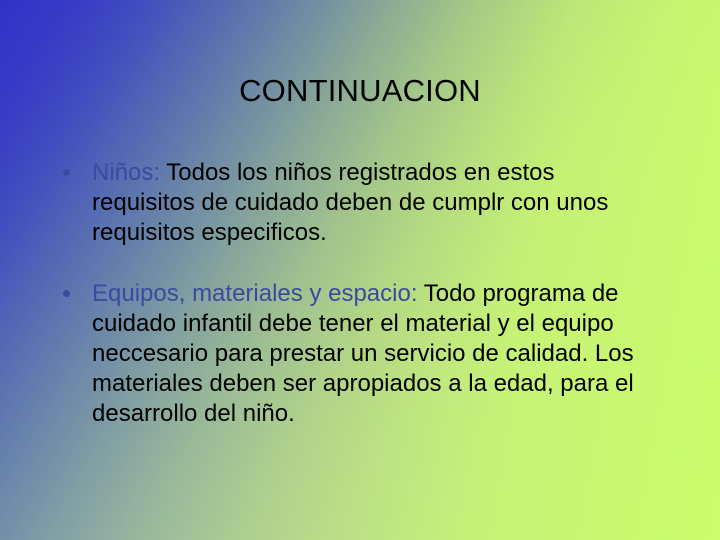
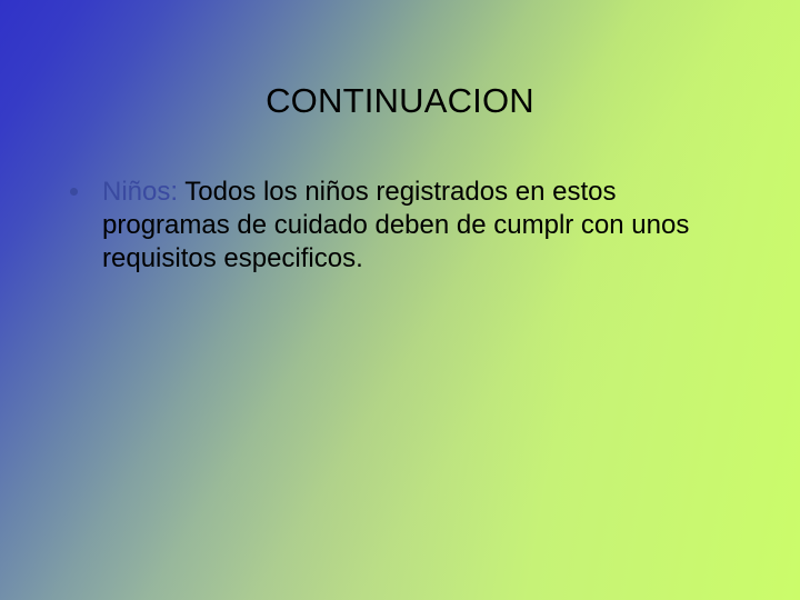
  CONTINUACION
- Niños: Todos los niños registrados en estos requisitos de cuidado deben de cumplr con unos requisitos especificos.
+ Niños: Todos los niños registrados en estos programas de cuidado deben de cumplr con unos requisitos especificos.
- Equipos, materiales y espacio: Todo programa de cuidado infantil debe tener el material y el equipo neccesario para prestar un servicio de calidad. Los materiales deben ser apropiados a la edad, para el desarrollo del niño.
